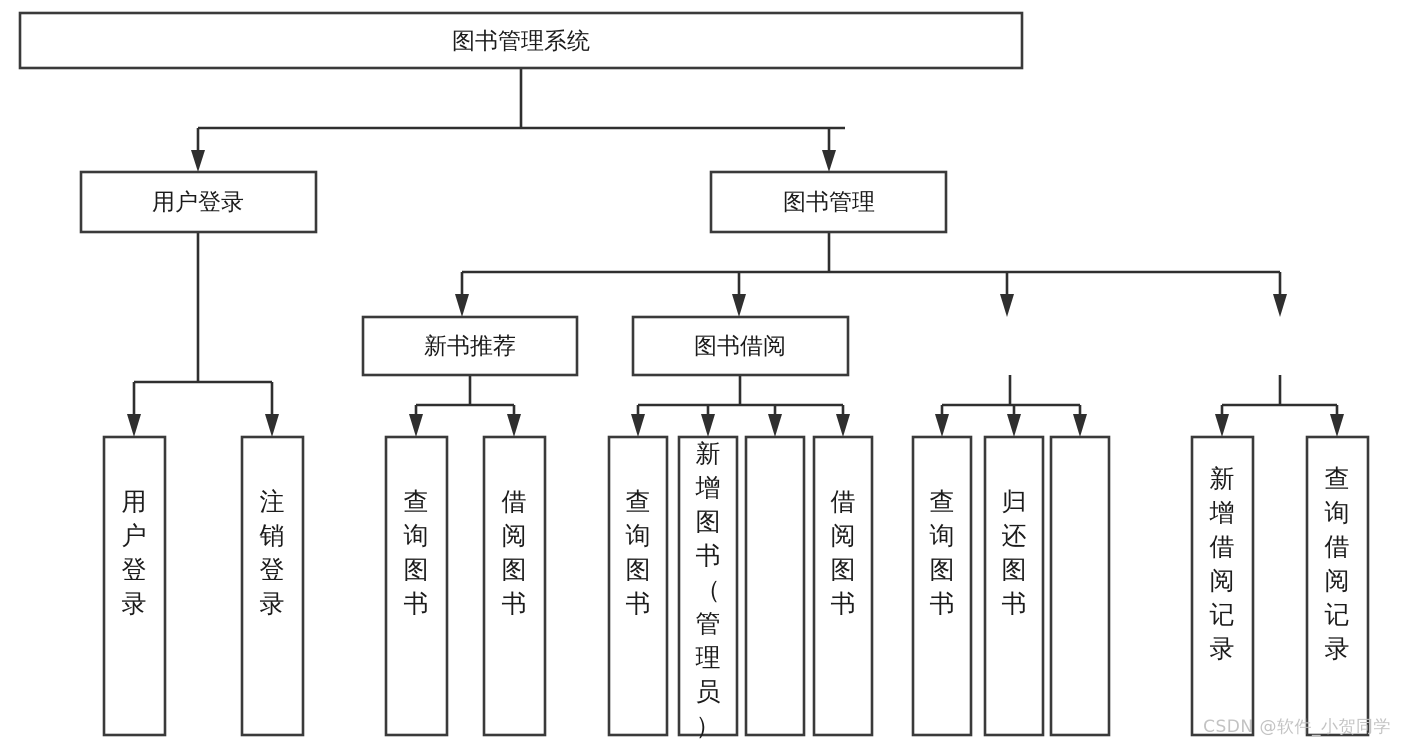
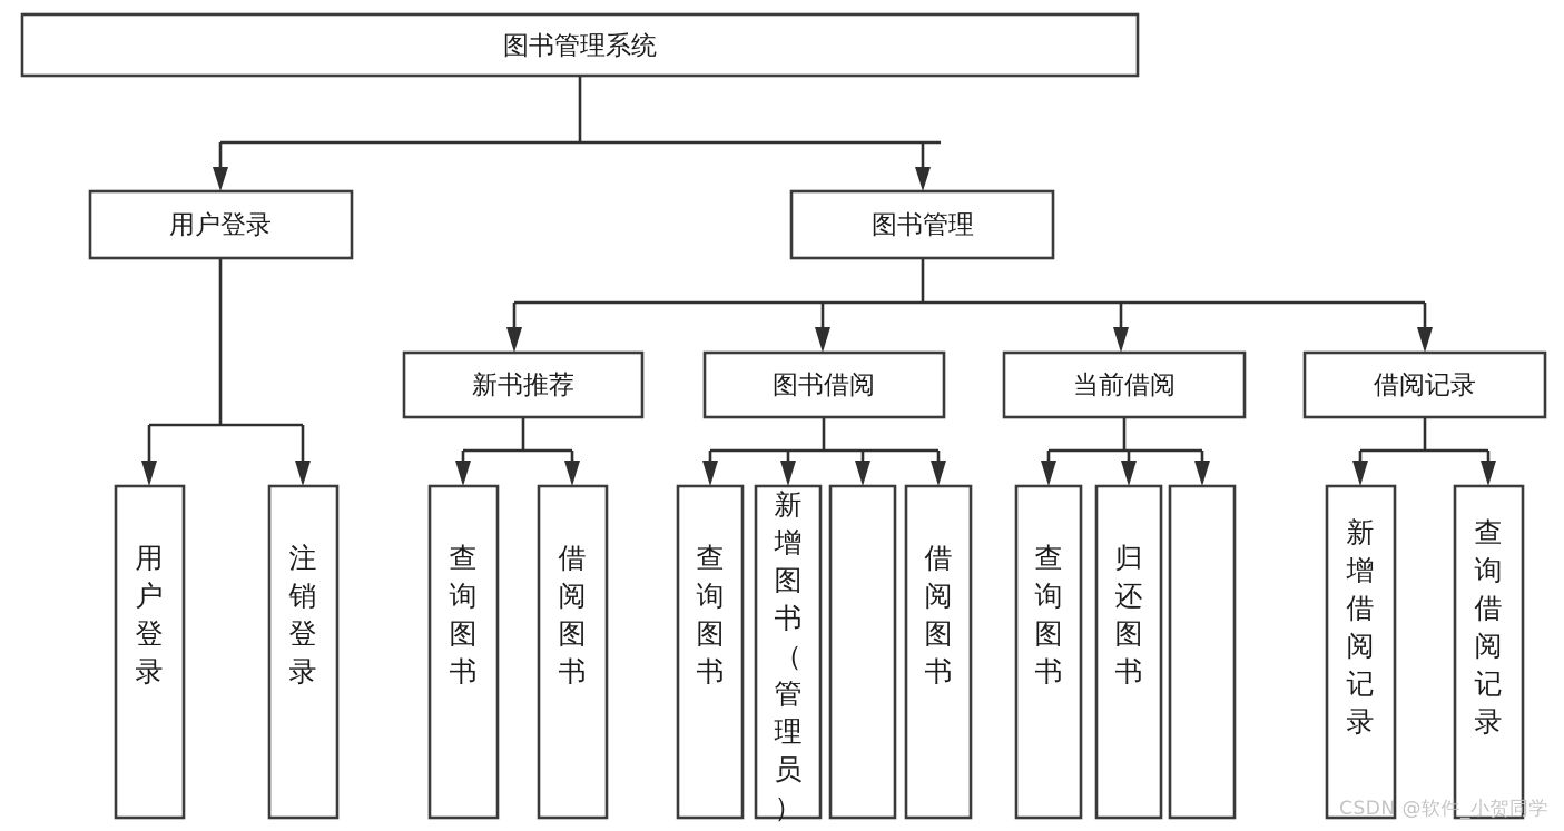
  图书管理系统
  用户登录
  图书管理
  新书推荐
  图书借阅
+ 当前借阅
+ 借阅记录
  用户登录
  注销登录
  查询图书
  借阅图书
  查询图书
  新增图书（管理员）
  借阅图书
  查询图书
  归还图书
  新增借阅记录
  查询借阅记录
  CSDN @软件_小贺同学
